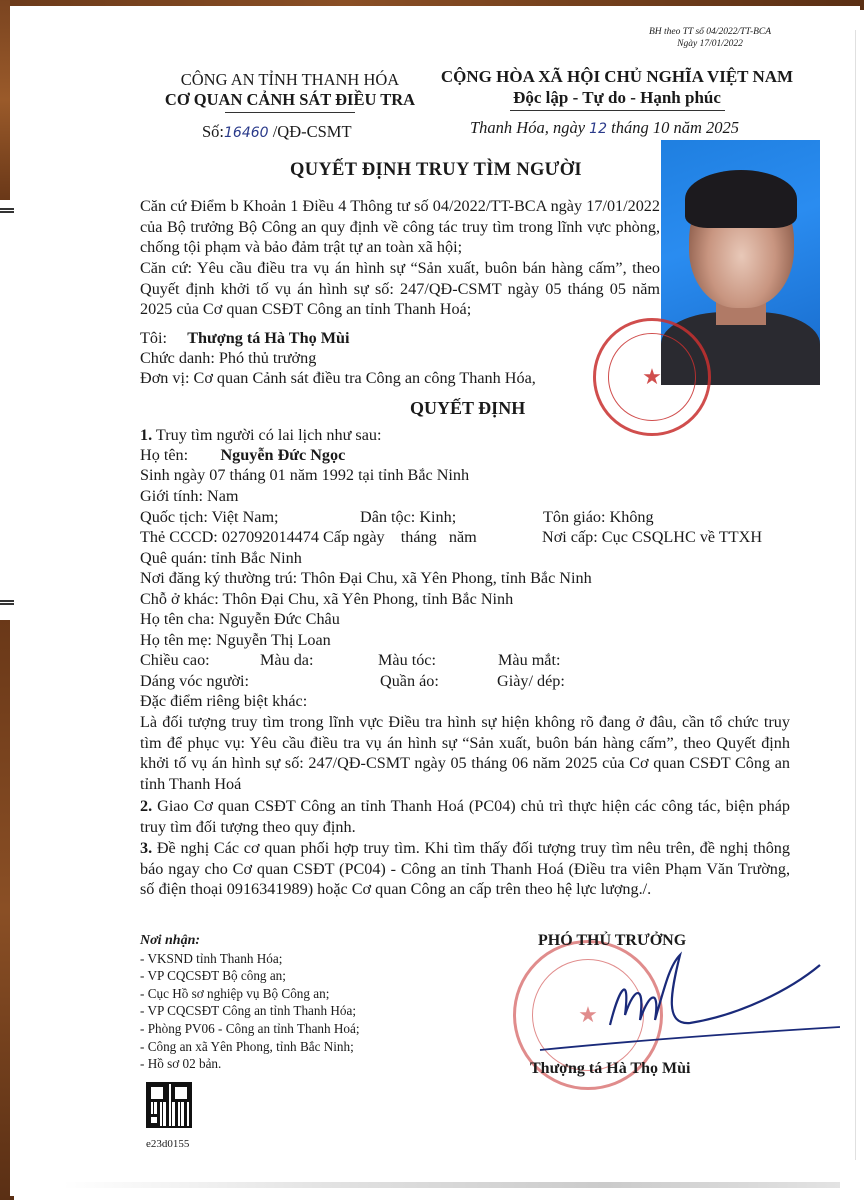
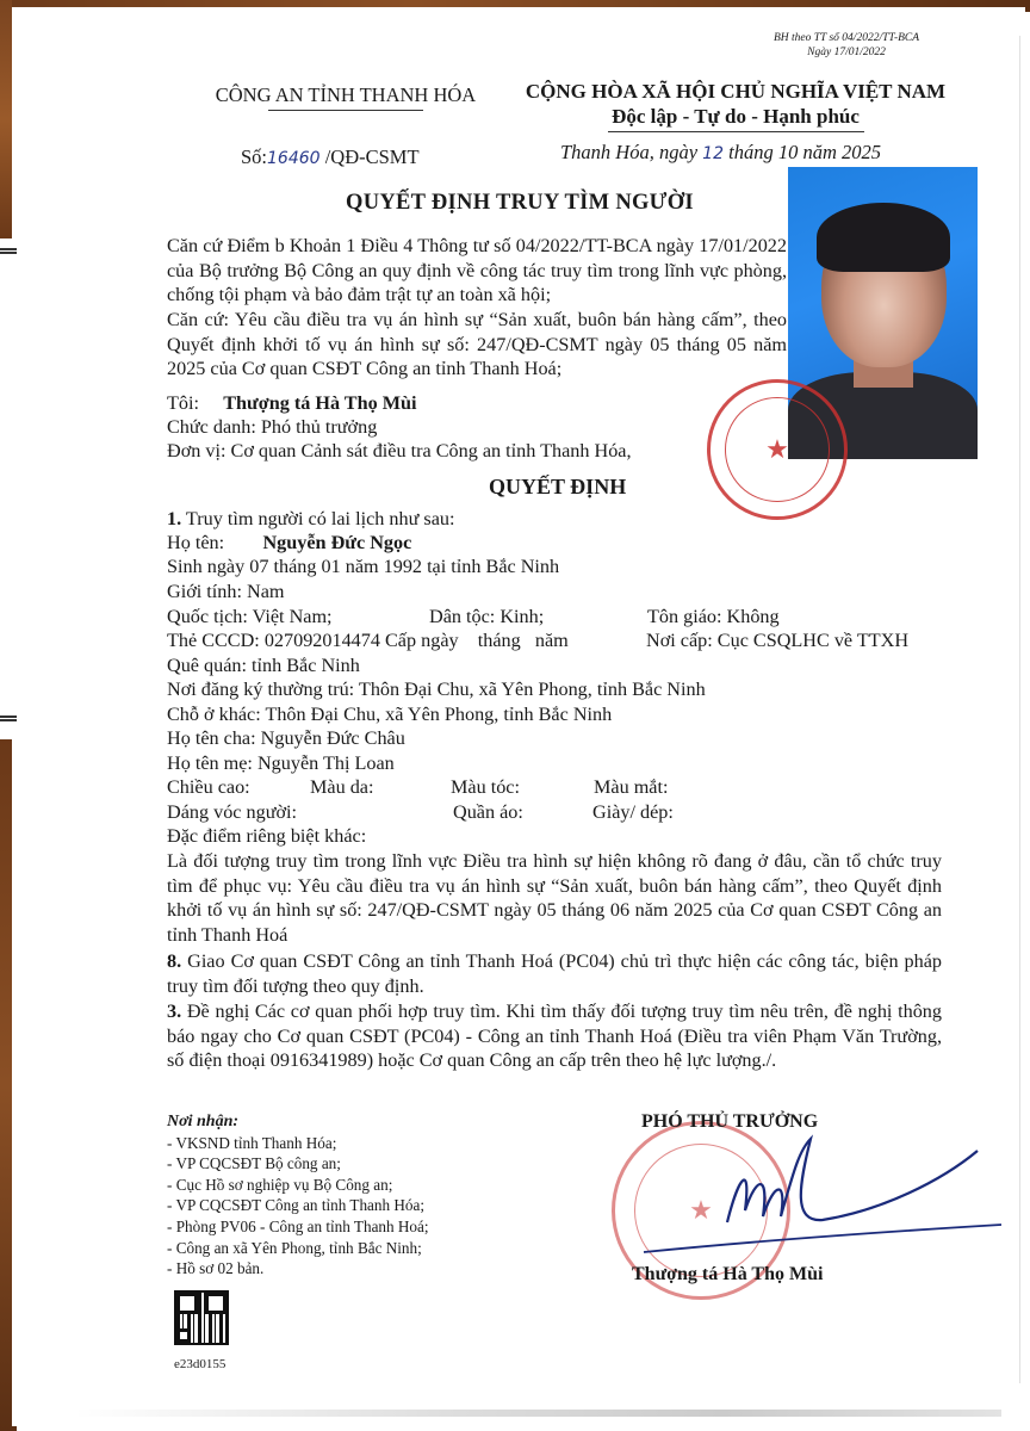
  BH theo TT số 04/2022/TT-BCA
  Ngày 17/01/2022
  CÔNG AN TỈNH THANH HÓA
- CƠ QUAN CẢNH SÁT ĐIỀU TRA
  CỘNG HÒA XÃ HỘI CHỦ NGHĨA VIỆT NAM
  Độc lập - Tự do - Hạnh phúc
  Số:16460 /QĐ-CSMT
  Thanh Hóa, ngày 12 tháng 10 năm 2025
  QUYẾT ĐỊNH TRUY TÌM NGƯỜI
  Căn cứ Điểm b Khoản 1 Điều 4 Thông tư số 04/2022/TT-BCA ngày 17/01/2022 của Bộ trưởng Bộ Công an quy định về công tác truy tìm trong lĩnh vực phòng, chống tội phạm và bảo đảm trật tự an toàn xã hội;
  Căn cứ: Yêu cầu điều tra vụ án hình sự “Sản xuất, buôn bán hàng cấm”, theo Quyết định khởi tố vụ án hình sự số: 247/QĐ-CSMT ngày 05 tháng 05 năm 2025 của Cơ quan CSĐT Công an tỉnh Thanh Hoá;
  Tôi: Thượng tá Hà Thọ Mùi
  Chức danh: Phó thủ trưởng
- Đơn vị: Cơ quan Cảnh sát điều tra Công an công Thanh Hóa,
+ Đơn vị: Cơ quan Cảnh sát điều tra Công an tỉnh Thanh Hóa,
  ★
  QUYẾT ĐỊNH
  1. Truy tìm người có lai lịch như sau:
  Họ tên: Nguyễn Đức Ngọc
  Sinh ngày 07 tháng 01 năm 1992 tại tỉnh Bắc Ninh
  Giới tính: Nam
  Quốc tịch: Việt Nam;
  Dân tộc: Kinh;
  Tôn giáo: Không
  Thẻ CCCD: 027092014474 Cấp ngày tháng năm
  Nơi cấp: Cục CSQLHC về TTXH
  Quê quán: tỉnh Bắc Ninh
  Nơi đăng ký thường trú: Thôn Đại Chu, xã Yên Phong, tỉnh Bắc Ninh
  Chỗ ở khác: Thôn Đại Chu, xã Yên Phong, tỉnh Bắc Ninh
  Họ tên cha: Nguyễn Đức Châu
  Họ tên mẹ: Nguyễn Thị Loan
  Chiều cao:
  Màu da:
  Màu tóc:
  Màu mắt:
  Dáng vóc người:
  Quần áo:
  Giày/ dép:
  Đặc điểm riêng biệt khác:
  Là đối tượng truy tìm trong lĩnh vực Điều tra hình sự hiện không rõ đang ở đâu, cần tổ chức truy tìm để phục vụ: Yêu cầu điều tra vụ án hình sự “Sản xuất, buôn bán hàng cấm”, theo Quyết định khởi tố vụ án hình sự số: 247/QĐ-CSMT ngày 05 tháng 06 năm 2025 của Cơ quan CSĐT Công an tỉnh Thanh Hoá
- 2. Giao Cơ quan CSĐT Công an tỉnh Thanh Hoá (PC04) chủ trì thực hiện các công tác, biện pháp truy tìm đối tượng theo quy định.
+ 8. Giao Cơ quan CSĐT Công an tỉnh Thanh Hoá (PC04) chủ trì thực hiện các công tác, biện pháp truy tìm đối tượng theo quy định.
  3. Đề nghị Các cơ quan phối hợp truy tìm. Khi tìm thấy đối tượng truy tìm nêu trên, đề nghị thông báo ngay cho Cơ quan CSĐT (PC04) - Công an tỉnh Thanh Hoá (Điều tra viên Phạm Văn Trường, số điện thoại 0916341989) hoặc Cơ quan Công an cấp trên theo hệ lực lượng./.
  Nơi nhận:
  - VKSND tỉnh Thanh Hóa;
  - VP CQCSĐT Bộ công an;
  - Cục Hồ sơ nghiệp vụ Bộ Công an;
  - VP CQCSĐT Công an tỉnh Thanh Hóa;
  - Phòng PV06 - Công an tỉnh Thanh Hoá;
  - Công an xã Yên Phong, tỉnh Bắc Ninh;
  - Hồ sơ 02 bản.
  ★
  PHÓ THỦ TRƯỞNG
  Thượng tá Hà Thọ Mùi
  e23d0155
